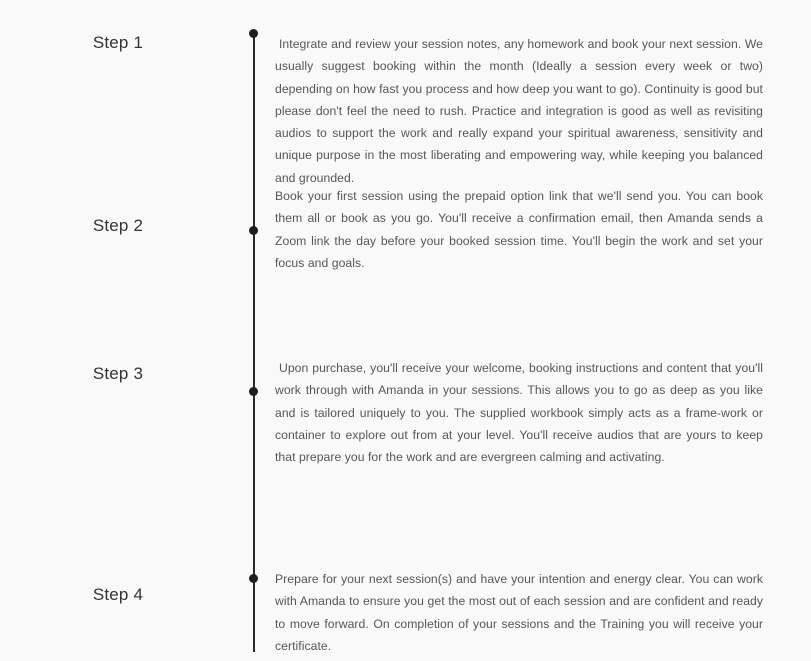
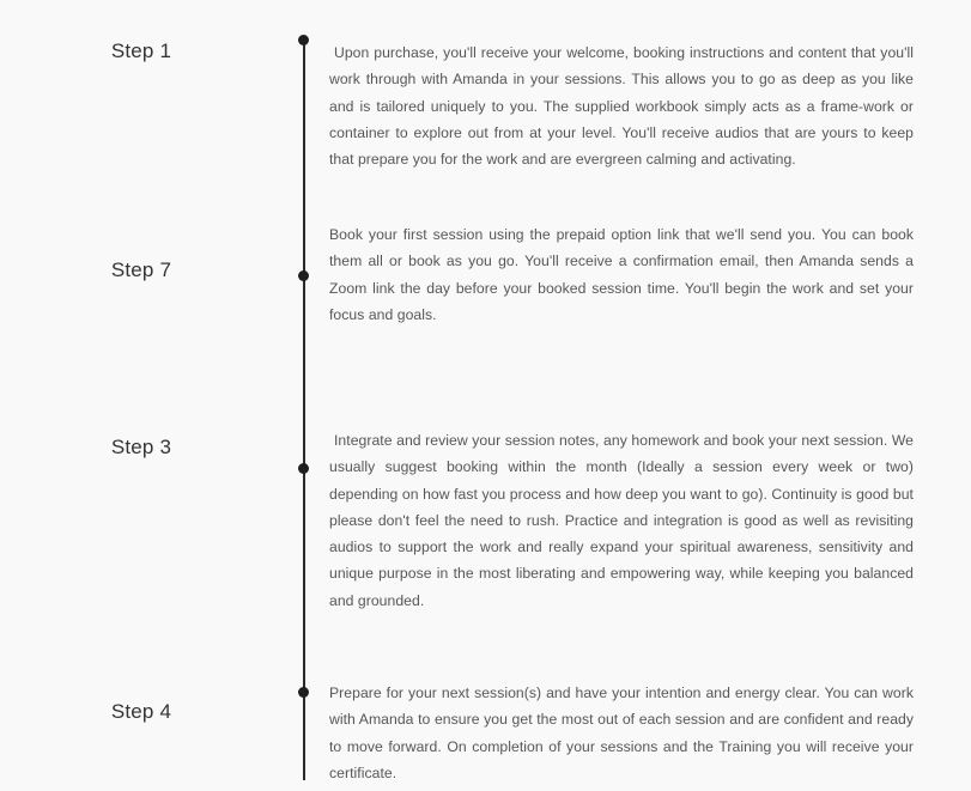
  Step 1
- Integrate and review your session notes, any homework and book your next session. We usually suggest booking within the month (Ideally a session every week or two) depending on how fast you process and how deep you want to go). Continuity is good but please don't feel the need to rush. Practice and integration is good as well as revisiting audios to support the work and really expand your spiritual awareness, sensitivity and unique purpose in the most liberating and empowering way, while keeping you balanced and grounded.
+ Upon purchase, you'll receive your welcome, booking instructions and content that you'll work through with Amanda in your sessions. This allows you to go as deep as you like and is tailored uniquely to you. The supplied workbook simply acts as a frame-work or container to explore out from at your level. You'll receive audios that are yours to keep that prepare you for the work and are evergreen calming and activating.
- Step 2
+ Step 7
  Book your first session using the prepaid option link that we'll send you. You can book them all or book as you go. You'll receive a confirmation email, then Amanda sends a Zoom link the day before your booked session time. You'll begin the work and set your focus and goals.
  Step 3
- Upon purchase, you'll receive your welcome, booking instructions and content that you'll work through with Amanda in your sessions. This allows you to go as deep as you like and is tailored uniquely to you. The supplied workbook simply acts as a frame-work or container to explore out from at your level. You'll receive audios that are yours to keep that prepare you for the work and are evergreen calming and activating.
+ Integrate and review your session notes, any homework and book your next session. We usually suggest booking within the month (Ideally a session every week or two) depending on how fast you process and how deep you want to go). Continuity is good but please don't feel the need to rush. Practice and integration is good as well as revisiting audios to support the work and really expand your spiritual awareness, sensitivity and unique purpose in the most liberating and empowering way, while keeping you balanced and grounded.
  Step 4
  Prepare for your next session(s) and have your intention and energy clear. You can work with Amanda to ensure you get the most out of each session and are confident and ready to move forward. On completion of your sessions and the Training you will receive your certificate.
